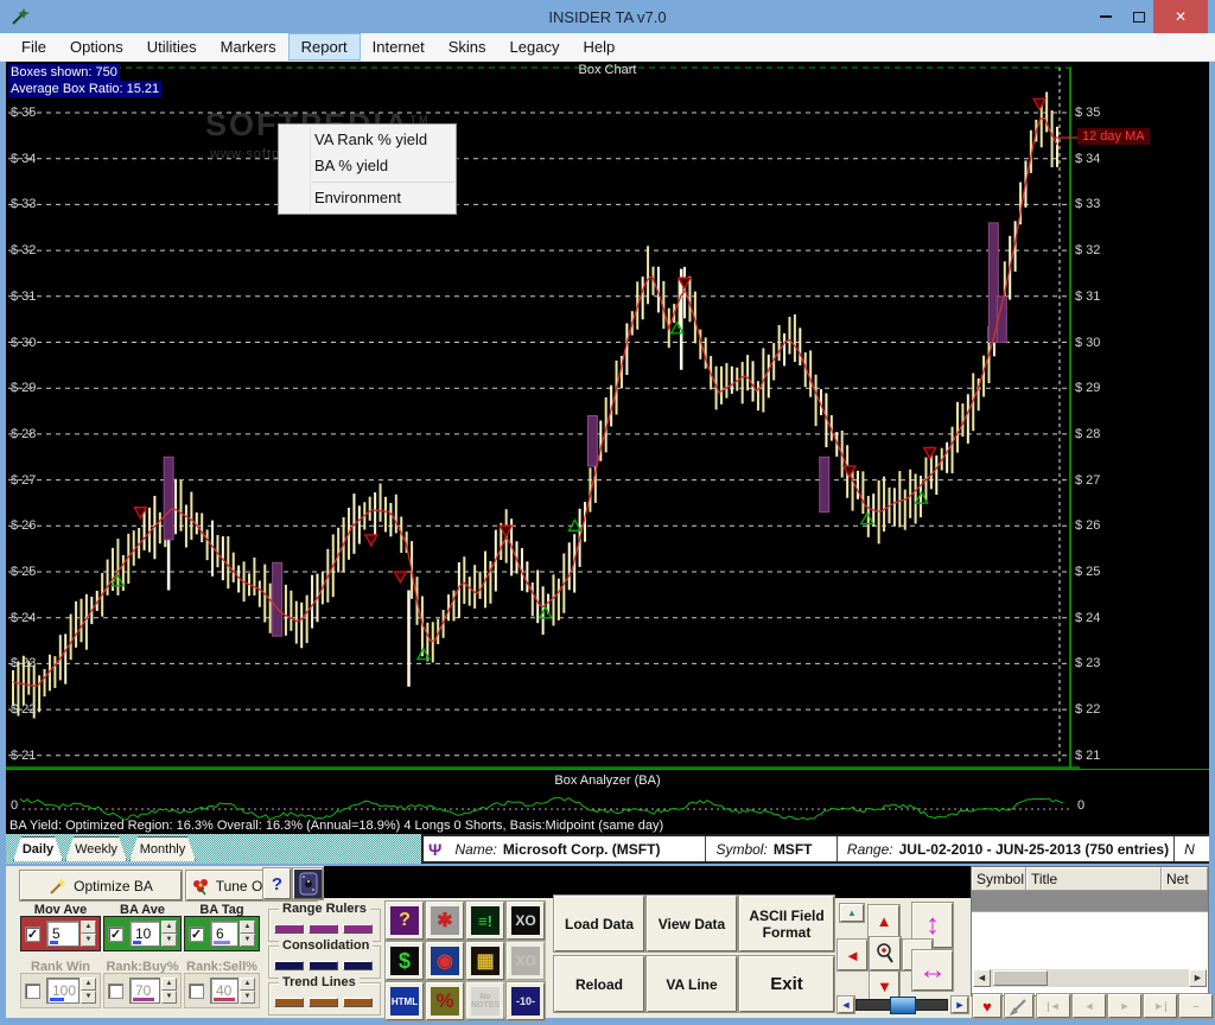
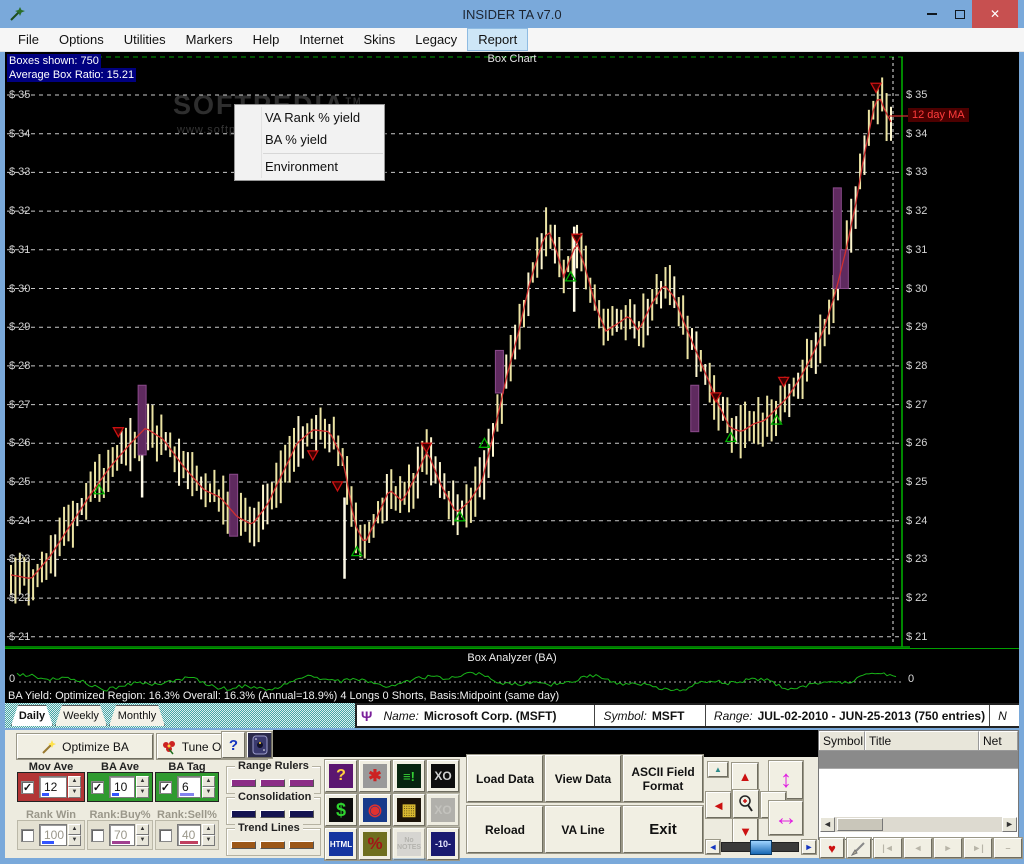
  INSIDER TA v7.0
  ✕
  File
  Options
  Utilities
  Markers
- Report
+ Help
  Internet
  Skins
  Legacy
- Help
+ Report
  Box Chart
  Boxes shown: 750
  Average Box Ratio: 15.21
  $ 35
  $ 34
  $ 33
  $ 32
  $ 31
  $ 30
  $ 29
  $ 28
  $ 27
  $ 26
  $ 25
  $ 24
  $ 23
  $ 22
  $ 21
  $ 35
  $ 34
  $ 33
  $ 32
  $ 31
  $ 30
  $ 29
  $ 28
  $ 27
  $ 26
  $ 25
  $ 24
  $ 23
  $ 22
  $ 21
  12 day MA
  VA Rank % yield
  BA % yield
  Environment
  Box Analyzer (BA)
  0
  0
  BA Yield: Optimized Region: 16.3% Overall: 16.3% (Annual=18.9%) 4 Longs 0 Shorts, Basis:Midpoint (same day)
  Daily
  Weekly
  Monthly
  Ψ
  Name:
  Microsoft Corp. (MSFT)
  Symbol:
  MSFT
  Range:
  JUL-02-2010 - JUN-25-2013 (750 entries)
  N
  Optimize BA
  ?
  Mov Ave
  ✓
- 5
+ 12
  BA Ave
  ✓
  10
  BA Tag
  ✓
  6
  Rank Win
  100
  Rank:Buy%
  70
  Rank:Sell%
  40
  Range Rulers
  Consolidation
  Trend Lines
  ?
  ✱
  ≡!
  XO
  $
  ◉
  ▦
  HTML
  %
  -10-
  Load Data
  View Data
  ASCII Field Format
  Reload
  VA Line
  Exit
  ▲
  ▲
  ↕
  ◄
  ↔
  ▼
  ◄
  ►
  Symbol
  Title
  Net
  ◄
  ►
  ♥
  |◄
  ◄
  ►
  ►|
  –
